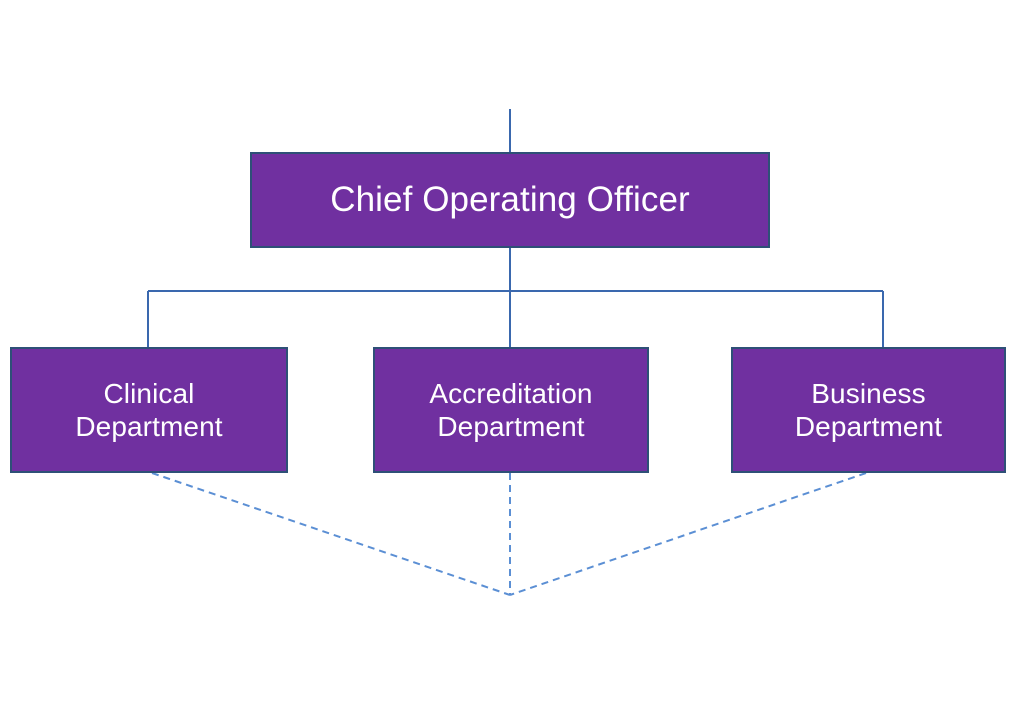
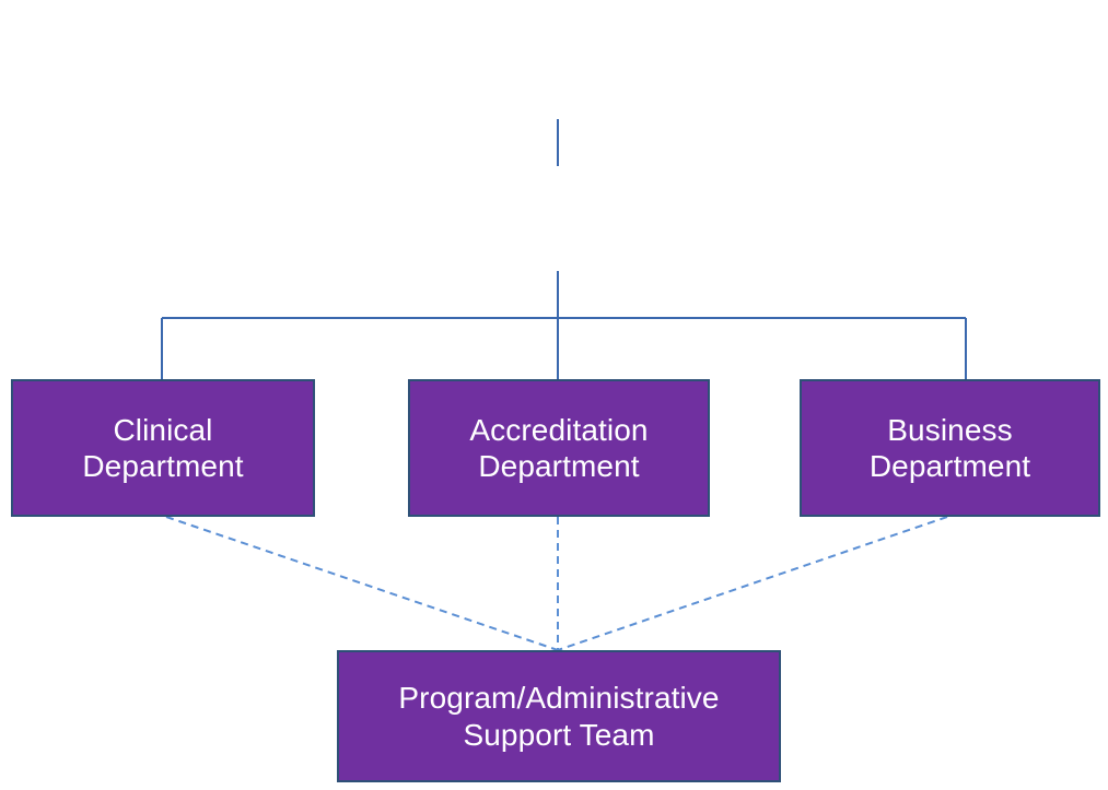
- Chief Operating Officer
  Clinical
  Department
  Accreditation
  Department
  Business
  Department
+ Program/Administrative
+ Support Team
